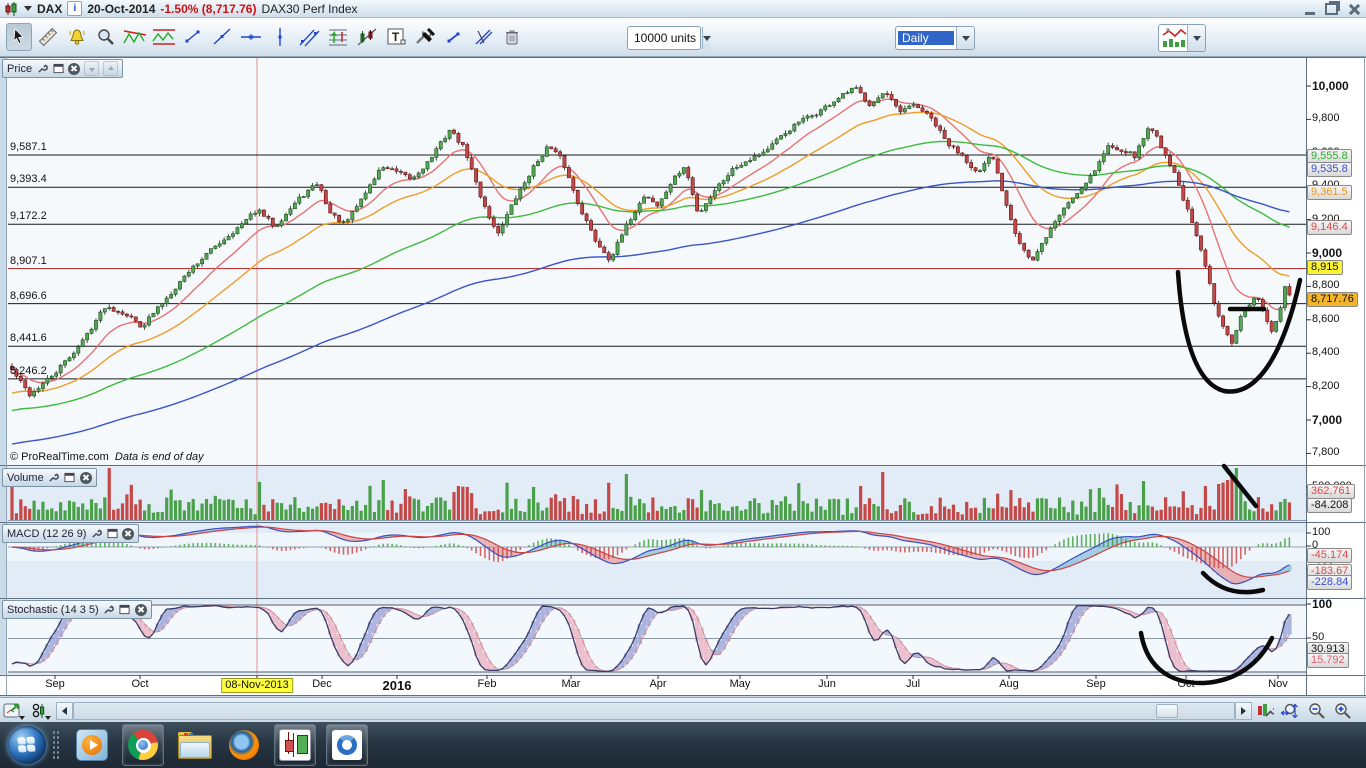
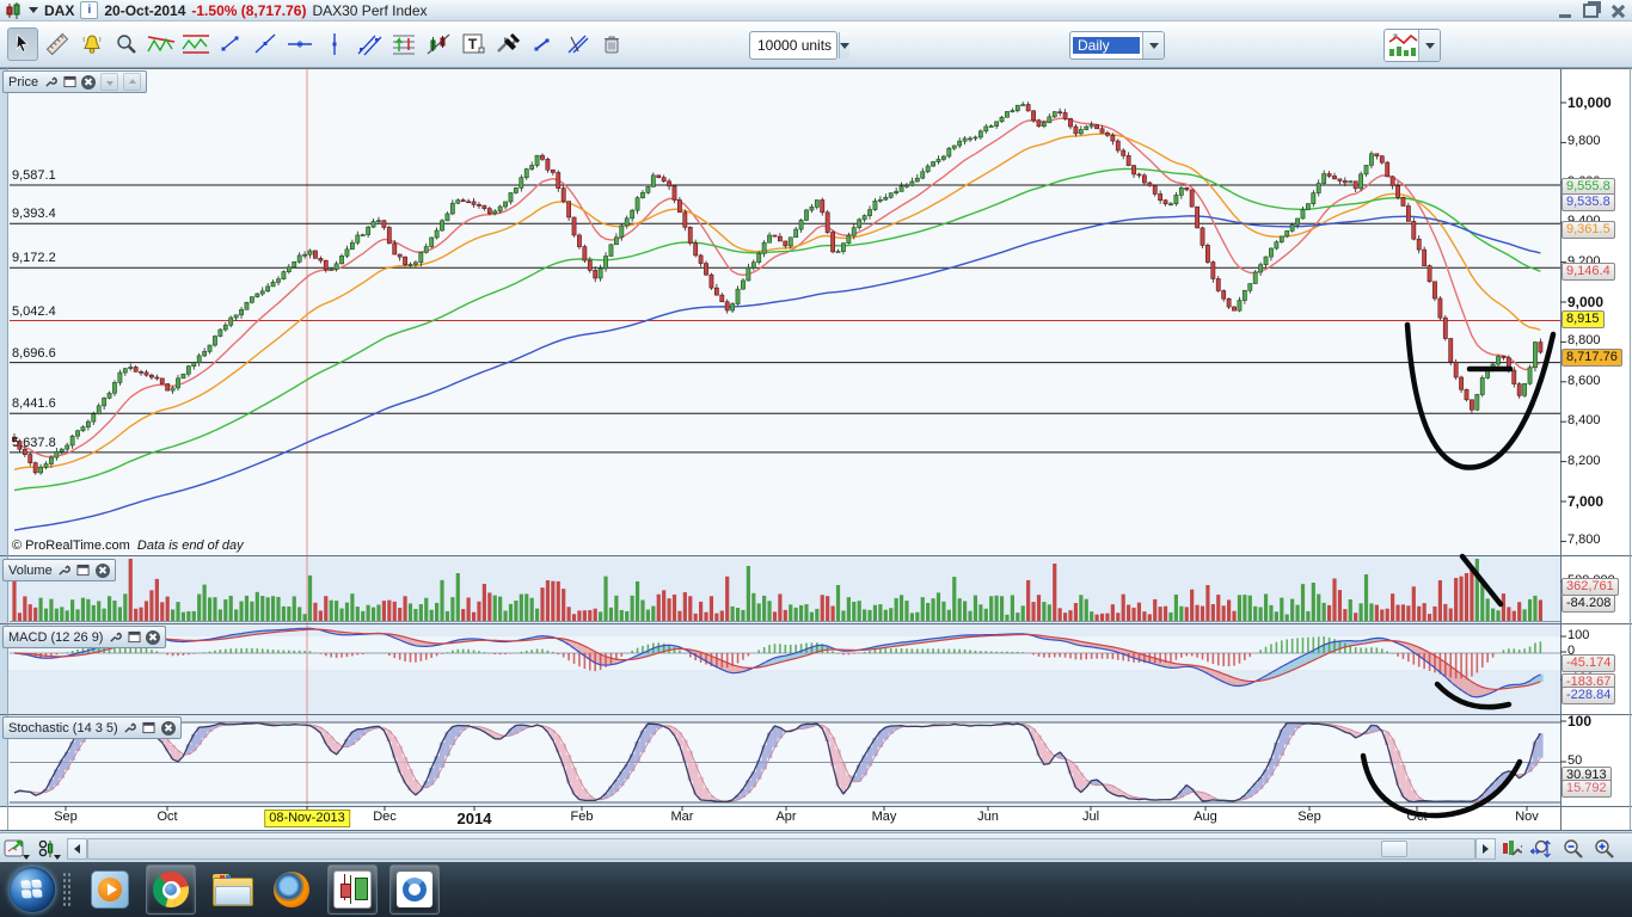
  DAX
  i
  20-Oct-2014
  -1.50% (8,717.76)
  DAX30 Perf Index
  T
  10000 units
  Daily
  9,587.1
  9,393.4
  9,172.2
- 8,907.1
+ 5,042.4
  8,696.6
  8,441.6
- 8,246.2
+ 5,637.8
  10,000
  9,800
  9,200
  9,000
  8,800
  8,600
  8,400
  8,200
  7,000
  7,800
  9,555.8
  9,535.8
  9,361.5
  9,146.4
  8,915
  8,717.76
  362,761
  -84.208
  100
  0
  -45.174
  -183.67
  -228.84
  100
  50
  30.913
  15.792
  Sep
  Oct
  08-Nov-2013
  Dec
- 2016
+ 2014
  Feb
  Mar
  Apr
  May
  Jun
  Jul
  Aug
  Sep
  Nov
  Price
  Volume
  MACD (12 26 9)
  Stochastic (14 3 5)
  © ProRealTime.com Data is end of day
